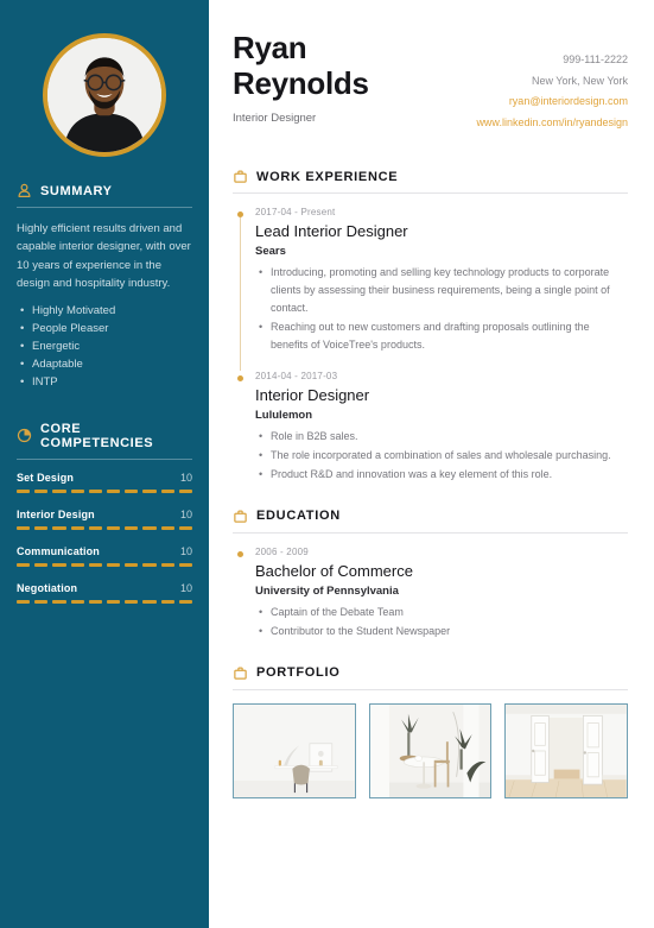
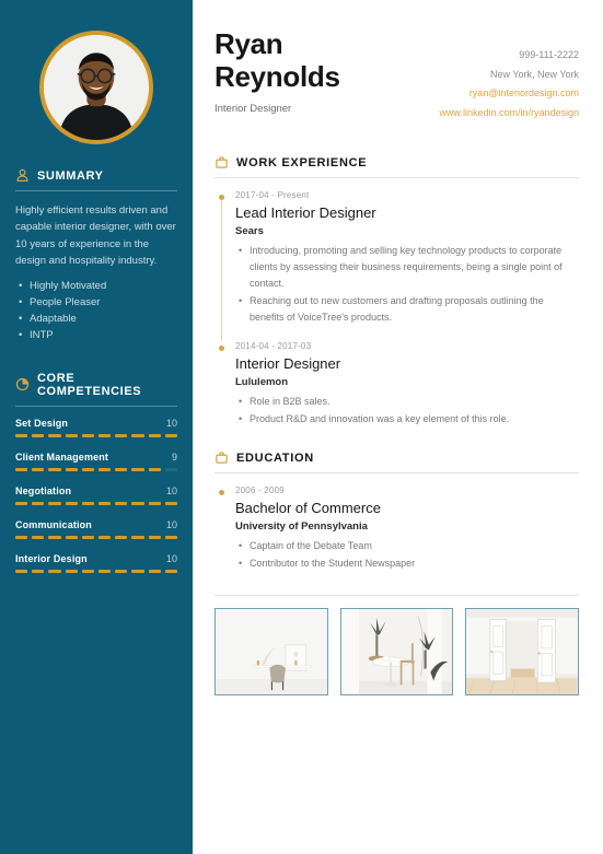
  SUMMARY
  Highly efficient results driven and capable interior designer, with over 10 years of experience in the design and hospitality industry.
  Highly Motivated
  People Pleaser
- Energetic
  Adaptable
  INTP
  CORE COMPETENCIES
  Set Design
  10
+ Client Management
+ 9
- Interior Design
+ Negotiation
  10
  Communication
  10
- Negotiation
+ Interior Design
  10
  Ryan
  Reynolds
  Interior Designer
  999-111-2222
  New York, New York
  ryan@interiordesign.com
  www.linkedin.com/in/ryandesign
  WORK EXPERIENCE
  2017-04 - Present
  Lead Interior Designer
  Sears
  Introducing, promoting and selling key technology products to corporate clients by assessing their business requirements, being a single point of contact.
  Reaching out to new customers and drafting proposals outlining the benefits of VoiceTree's products.
  2014-04 - 2017-03
  Interior Designer
  Lululemon
  Role in B2B sales.
- The role incorporated a combination of sales and wholesale purchasing.
  Product R&D and innovation was a key element of this role.
  EDUCATION
  2006 - 2009
  Bachelor of Commerce
  University of Pennsylvania
  Captain of the Debate Team
  Contributor to the Student Newspaper
- PORTFOLIO
